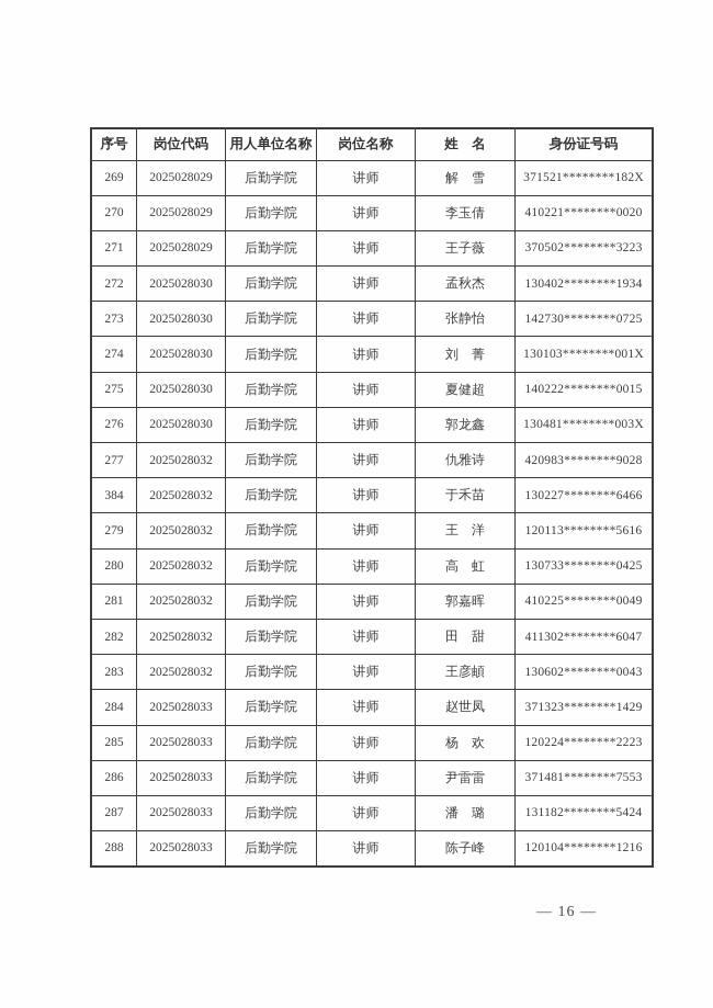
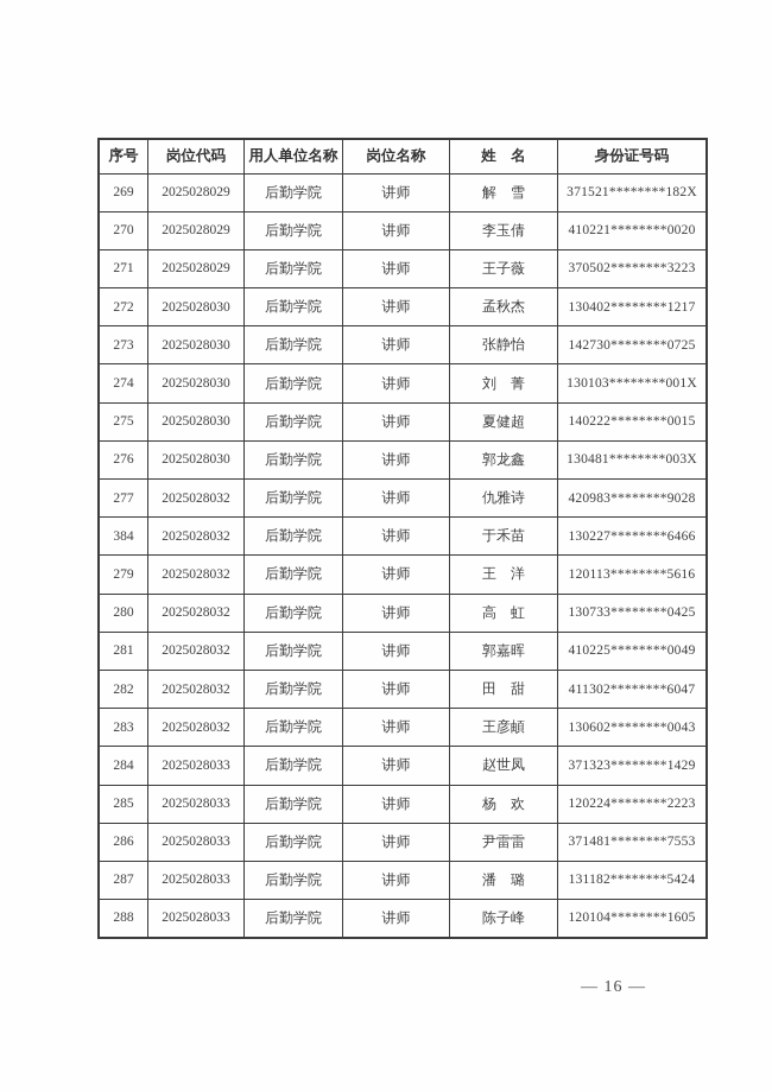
  序号	岗位代码	用人单位名称	岗位名称	姓 名	身份证号码
  269	2025028029	后勤学院	讲师	解 雪	371521********182X
  270	2025028029	后勤学院	讲师	李玉倩	410221********0020
  271	2025028029	后勤学院	讲师	王子薇	370502********3223
- 272	2025028030	后勤学院	讲师	孟秋杰	130402********1934
+ 272	2025028030	后勤学院	讲师	孟秋杰	130402********1217
  273	2025028030	后勤学院	讲师	张静怡	142730********0725
  274	2025028030	后勤学院	讲师	刘 菁	130103********001X
  275	2025028030	后勤学院	讲师	夏健超	140222********0015
  276	2025028030	后勤学院	讲师	郭龙鑫	130481********003X
  277	2025028032	后勤学院	讲师	仇雅诗	420983********9028
  384	2025028032	后勤学院	讲师	于禾苗	130227********6466
  279	2025028032	后勤学院	讲师	王 洋	120113********5616
  280	2025028032	后勤学院	讲师	高 虹	130733********0425
  281	2025028032	后勤学院	讲师	郭嘉晖	410225********0049
  282	2025028032	后勤学院	讲师	田 甜	411302********6047
  283	2025028032	后勤学院	讲师	王彦頔	130602********0043
  284	2025028033	后勤学院	讲师	赵世凤	371323********1429
  285	2025028033	后勤学院	讲师	杨 欢	120224********2223
  286	2025028033	后勤学院	讲师	尹雷雷	371481********7553
  287	2025028033	后勤学院	讲师	潘 璐	131182********5424
- 288	2025028033	后勤学院	讲师	陈子峰	120104********1216
+ 288	2025028033	后勤学院	讲师	陈子峰	120104********1605
  — 16 —
